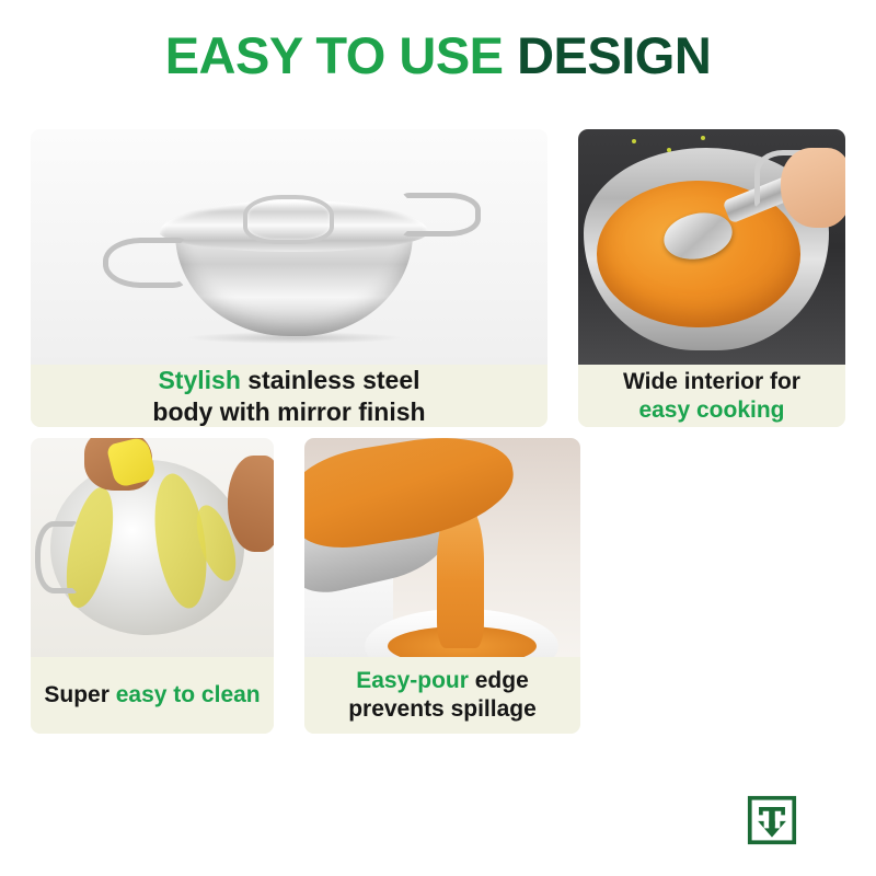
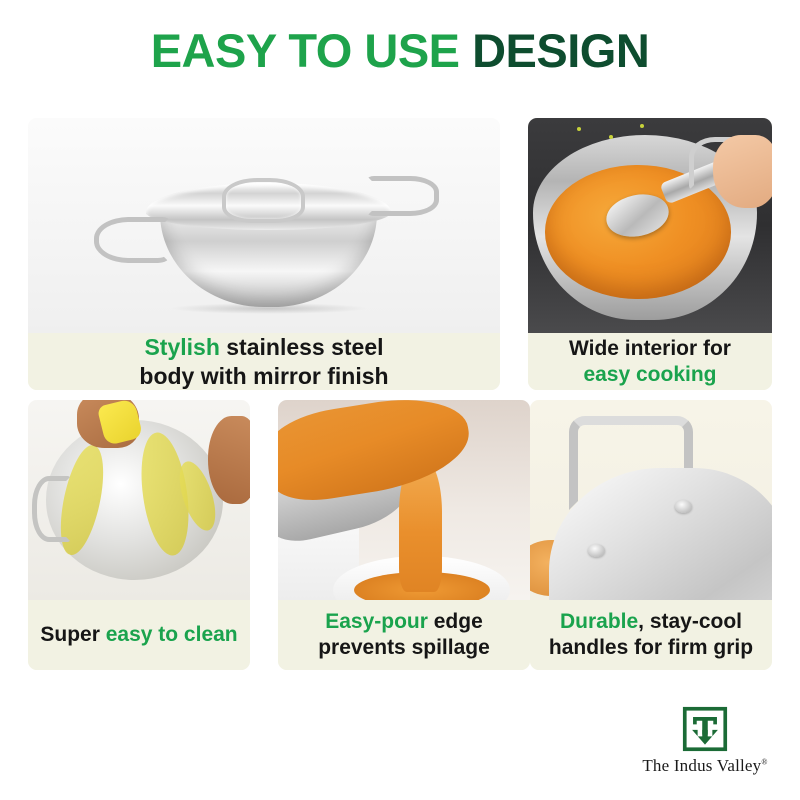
  EASY TO USE DESIGN
  Stylish stainless steel
  body with mirror finish
  Wide interior for
  easy cooking
  Super easy to clean
  Easy-pour edge
  prevents spillage
+ Durable, stay-cool
+ handles for firm grip
+ The Indus Valley®
